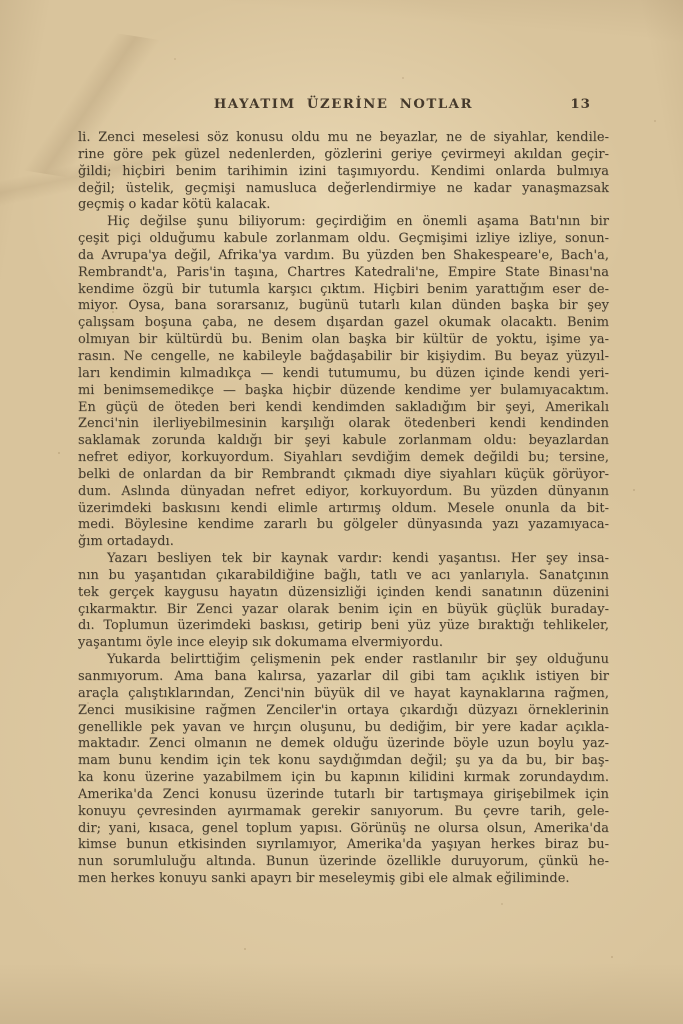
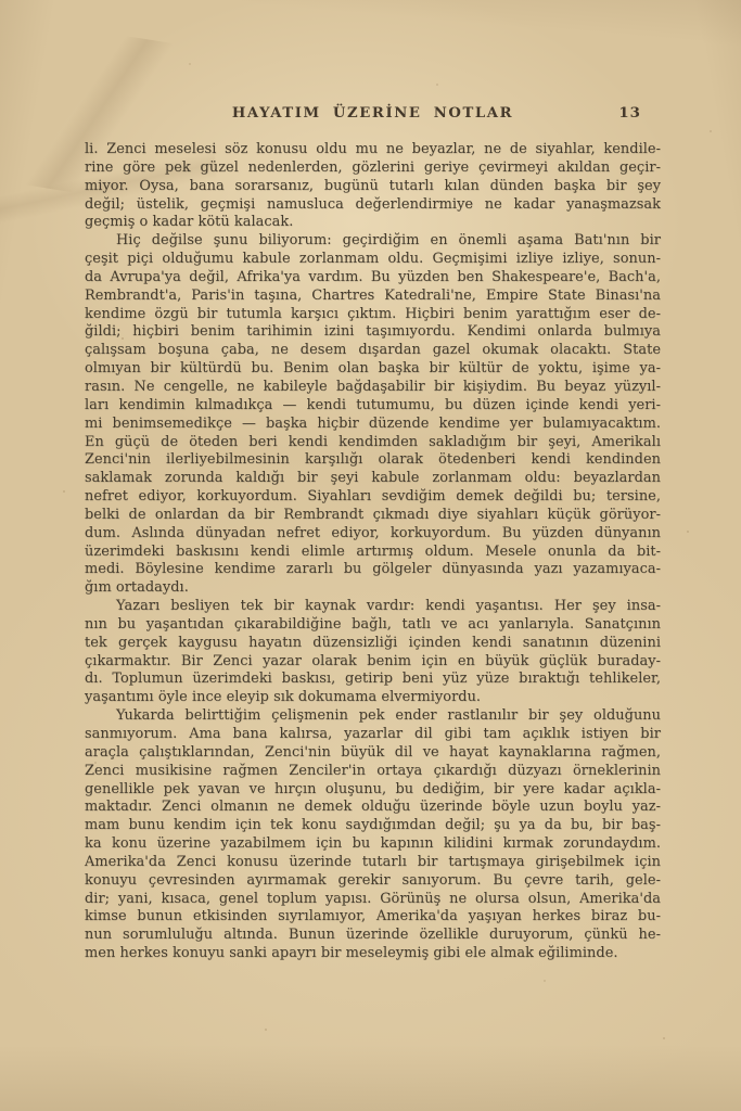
  HAYATIM ÜZERİNE NOTLAR
  13
  li. Zenci meselesi söz konusu oldu mu ne beyazlar, ne de siyahlar, kendile-
  rine göre pek güzel nedenlerden, gözlerini geriye çevirmeyi akıldan geçir-
- ğildi; hiçbiri benim tarihimin izini taşımıyordu. Kendimi onlarda bulmıya
+ miyor. Oysa, bana sorarsanız, bugünü tutarlı kılan dünden başka bir şey
  değil; üstelik, geçmişi namusluca değerlendirmiye ne kadar yanaşmazsak
  geçmiş o kadar kötü kalacak.
  Hiç değilse şunu biliyorum: geçirdiğim en önemli aşama Batı'nın bir
  çeşit piçi olduğumu kabule zorlanmam oldu. Geçmişimi izliye izliye, sonun-
  da Avrupa'ya değil, Afrika'ya vardım. Bu yüzden ben Shakespeare'e, Bach'a,
  Rembrandt'a, Paris'in taşına, Chartres Katedrali'ne, Empire State Binası'na
  kendime özgü bir tutumla karşıcı çıktım. Hiçbiri benim yarattığım eser de-
- miyor. Oysa, bana sorarsanız, bugünü tutarlı kılan dünden başka bir şey
+ ğildi; hiçbiri benim tarihimin izini taşımıyordu. Kendimi onlarda bulmıya
- çalışsam boşuna çaba, ne desem dışardan gazel okumak olacaktı. Benim
+ çalışsam boşuna çaba, ne desem dışardan gazel okumak olacaktı. State
  olmıyan bir kültürdü bu. Benim olan başka bir kültür de yoktu, işime ya-
  rasın. Ne cengelle, ne kabileyle bağdaşabilir bir kişiydim. Bu beyaz yüzyıl-
  ları kendimin kılmadıkça — kendi tutumumu, bu düzen içinde kendi yeri-
  mi benimsemedikçe — başka hiçbir düzende kendime yer bulamıyacaktım.
  En güçü de öteden beri kendi kendimden sakladığım bir şeyi, Amerikalı
  Zenci'nin ilerliyebilmesinin karşılığı olarak ötedenberi kendi kendinden
  saklamak zorunda kaldığı bir şeyi kabule zorlanmam oldu: beyazlardan
  nefret ediyor, korkuyordum. Siyahları sevdiğim demek değildi bu; tersine,
  belki de onlardan da bir Rembrandt çıkmadı diye siyahları küçük görüyor-
  dum. Aslında dünyadan nefret ediyor, korkuyordum. Bu yüzden dünyanın
  üzerimdeki baskısını kendi elimle artırmış oldum. Mesele onunla da bit-
  medi. Böylesine kendime zararlı bu gölgeler dünyasında yazı yazamıyaca-
  ğım ortadaydı.
  Yazarı besliyen tek bir kaynak vardır: kendi yaşantısı. Her şey insa-
  nın bu yaşantıdan çıkarabildiğine bağlı, tatlı ve acı yanlarıyla. Sanatçının
  tek gerçek kaygusu hayatın düzensizliği içinden kendi sanatının düzenini
  çıkarmaktır. Bir Zenci yazar olarak benim için en büyük güçlük buraday-
  dı. Toplumun üzerimdeki baskısı, getirip beni yüz yüze bıraktığı tehlikeler,
  yaşantımı öyle ince eleyip sık dokumama elvermiyordu.
  Yukarda belirttiğim çelişmenin pek ender rastlanılır bir şey olduğunu
  sanmıyorum. Ama bana kalırsa, yazarlar dil gibi tam açıklık istiyen bir
  araçla çalıştıklarından, Zenci'nin büyük dil ve hayat kaynaklarına rağmen,
  Zenci musikisine rağmen Zenciler'in ortaya çıkardığı düzyazı örneklerinin
  genellikle pek yavan ve hırçın oluşunu, bu dediğim, bir yere kadar açıkla-
  maktadır. Zenci olmanın ne demek olduğu üzerinde böyle uzun boylu yaz-
  mam bunu kendim için tek konu saydığımdan değil; şu ya da bu, bir baş-
  ka konu üzerine yazabilmem için bu kapının kilidini kırmak zorundaydım.
  Amerika'da Zenci konusu üzerinde tutarlı bir tartışmaya girişebilmek için
  konuyu çevresinden ayırmamak gerekir sanıyorum. Bu çevre tarih, gele-
  dir; yani, kısaca, genel toplum yapısı. Görünüş ne olursa olsun, Amerika'da
  kimse bunun etkisinden sıyrılamıyor, Amerika'da yaşıyan herkes biraz bu-
  nun sorumluluğu altında. Bunun üzerinde özellikle duruyorum, çünkü he-
  men herkes konuyu sanki apayrı bir meseleymiş gibi ele almak eğiliminde.
